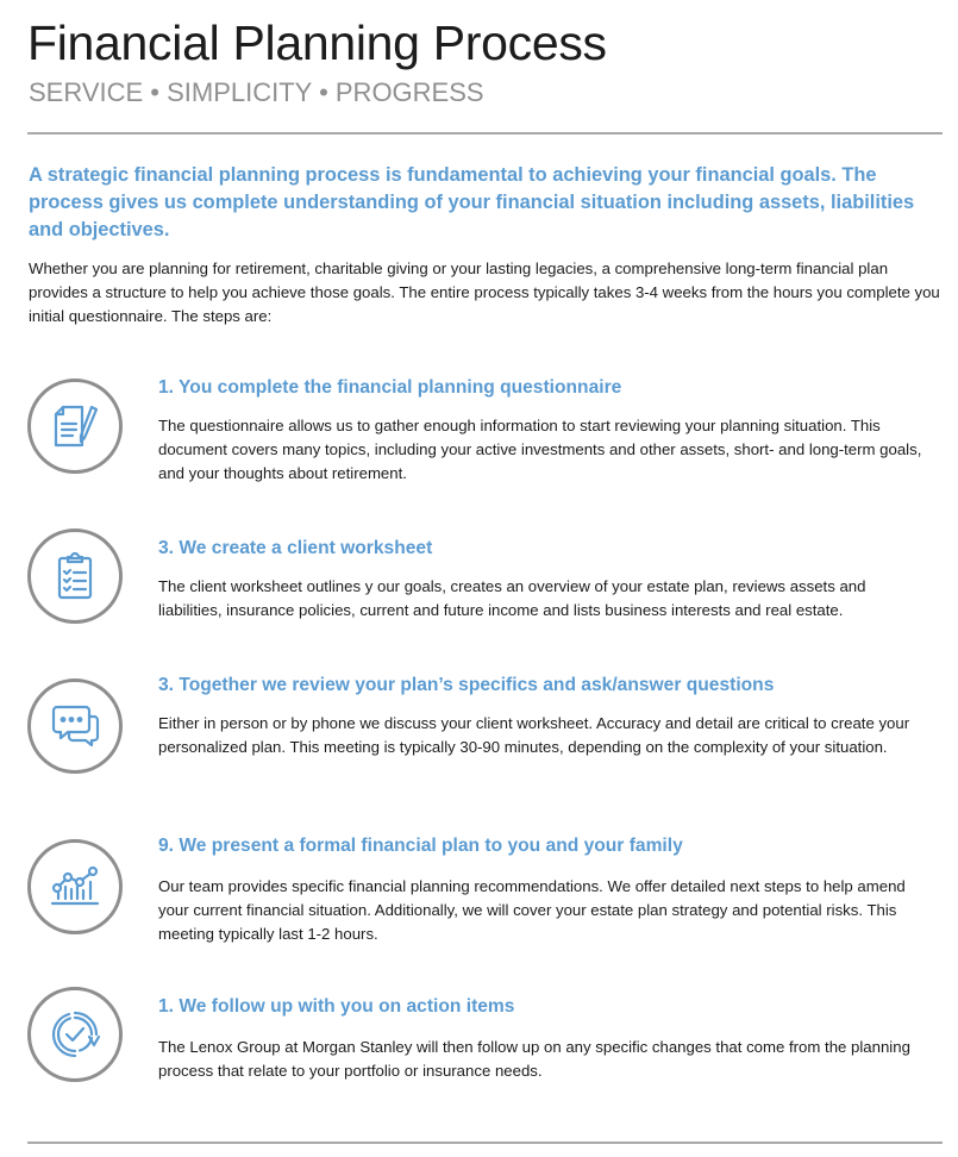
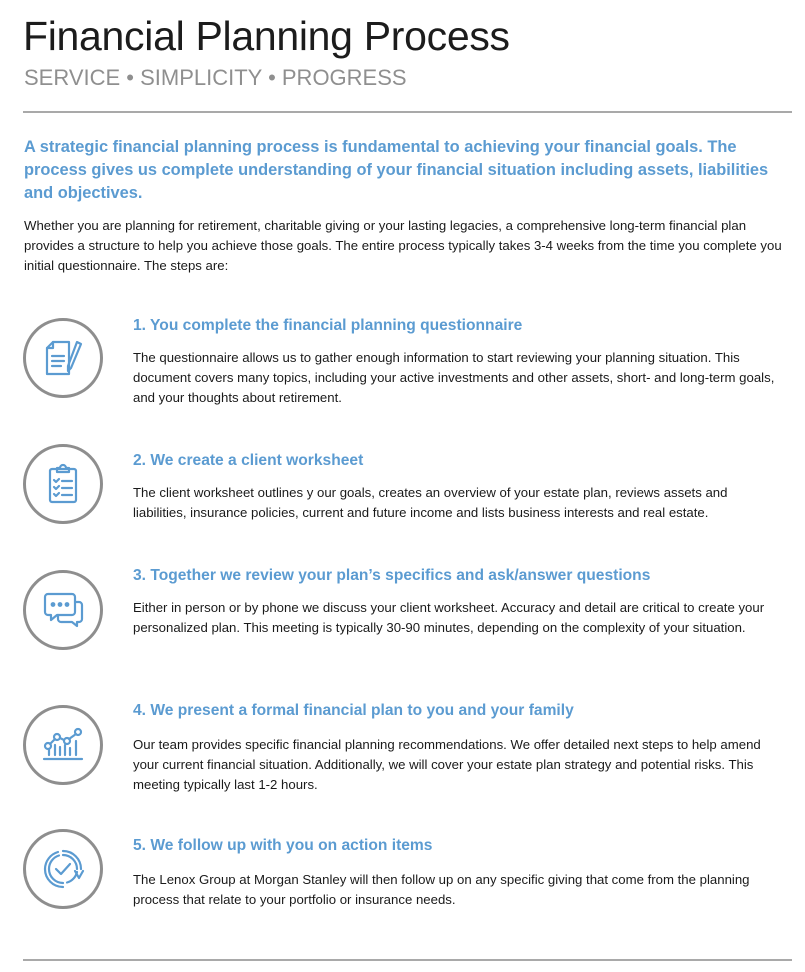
  Financial Planning Process
  SERVICE • SIMPLICITY • PROGRESS
  A strategic financial planning process is fundamental to achieving your financial goals. The process gives us complete understanding of your financial situation including assets, liabilities and objectives.
- Whether you are planning for retirement, charitable giving or your lasting legacies, a comprehensive long-term financial plan provides a structure to help you achieve those goals. The entire process typically takes 3-4 weeks from the hours you complete you initial questionnaire. The steps are:
+ Whether you are planning for retirement, charitable giving or your lasting legacies, a comprehensive long-term financial plan provides a structure to help you achieve those goals. The entire process typically takes 3-4 weeks from the time you complete you initial questionnaire. The steps are:
  1. You complete the financial planning questionnaire
  The questionnaire allows us to gather enough information to start reviewing your planning situation. This document covers many topics, including your active investments and other assets, short- and long-term goals, and your thoughts about retirement.
- 3. We create a client worksheet
+ 2. We create a client worksheet
  The client worksheet outlines y our goals, creates an overview of your estate plan, reviews assets and liabilities, insurance policies, current and future income and lists business interests and real estate.
  3. Together we review your plan’s specifics and ask/answer questions
  Either in person or by phone we discuss your client worksheet. Accuracy and detail are critical to create your personalized plan. This meeting is typically 30-90 minutes, depending on the complexity of your situation.
- 9. We present a formal financial plan to you and your family
+ 4. We present a formal financial plan to you and your family
  Our team provides specific financial planning recommendations. We offer detailed next steps to help amend your current financial situation. Additionally, we will cover your estate plan strategy and potential risks. This meeting typically last 1-2 hours.
- 1. We follow up with you on action items
+ 5. We follow up with you on action items
- The Lenox Group at Morgan Stanley will then follow up on any specific changes that come from the planning process that relate to your portfolio or insurance needs.
+ The Lenox Group at Morgan Stanley will then follow up on any specific giving that come from the planning process that relate to your portfolio or insurance needs.
